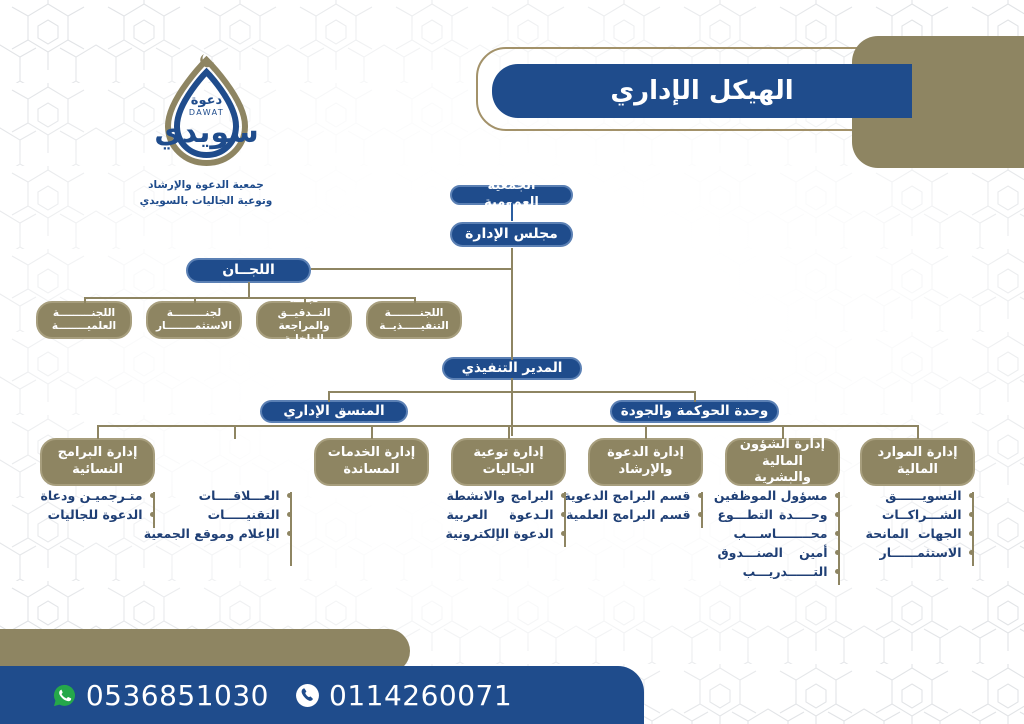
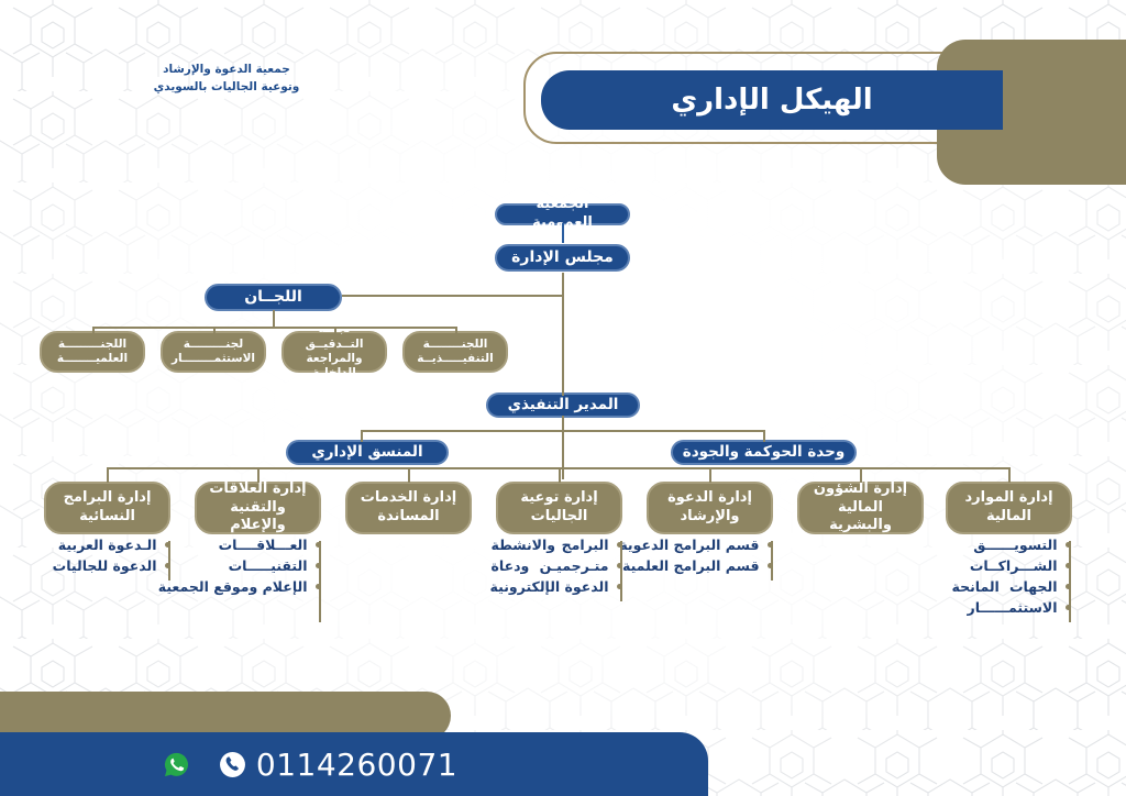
  الهيكل الإداري
- دعوة
- DAWAT
- سويدي
  جمعية الدعوة والإرشاد
  وتوعية الجاليات بالسويدي
  الجمعية العمومية
  مجلس الإدارة
  اللجــان
  اللجنــــــــة التنفيـــــذيــة
  لجــة التــدقيــق والمراجعة الداخلية
  لجنـــــــــة الاستثمــــــــار
  اللجنـــــــــة العلميــــــــة
  المدير التنفيذي
  المنسق الإداري
  وحدة الحوكمة والجودة
  إدارة الموارد المالية
  إدارة الشؤون المالية والبشرية
  إدارة الدعوة والإرشاد
  إدارة توعية الجاليات
  إدارة الخدمات المساندة
+ إدارة العلاقات والتقنية والإعلام
  إدارة البرامج النسائية
  التسويــــــق
  الشـــراكــات
  الجهات المانحة
  الاستثمــــــار
- مسؤول الموظفين
- وحــــدة التطـــوع
- محــــــــاســـب
- أمين الصنـــدوق
- التــــــدريـــب
  قسم البرامج الدعوية
  قسم البرامج العلمية
  البرامج والانشطة
- الـدعوة العربية
+ متـرجميـن ودعاة
  الدعوة الإلكترونية
  العـــلاقــــات
  التقنيـــــات
  الإعلام وموقع الجمعية
- متـرجميـن ودعاة
+ الـدعوة العربية
  الدعوة للجاليات
  0114260071
- 0536851030
